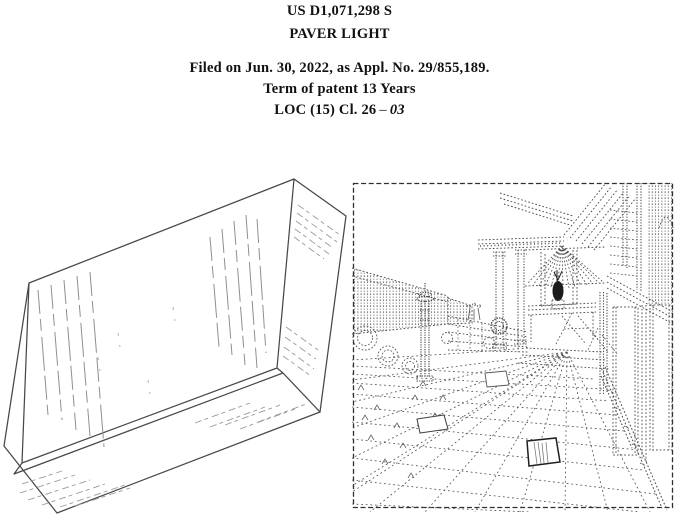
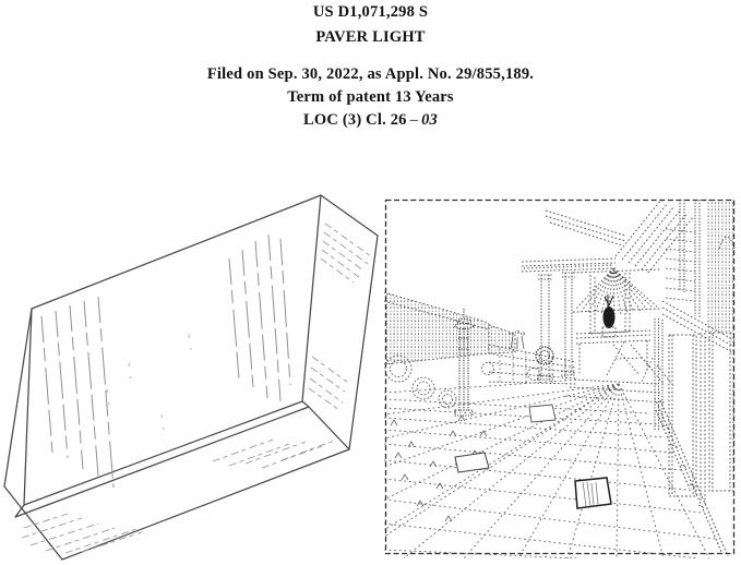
  US D1,071,298 S
  PAVER LIGHT
- Filed on Jun. 30, 2022, as Appl. No. 29/855,189.
+ Filed on Sep. 30, 2022, as Appl. No. 29/855,189.
  Term of patent 13 Years
- LOC (15) Cl. 26 – 03
+ LOC (3) Cl. 26 – 03
